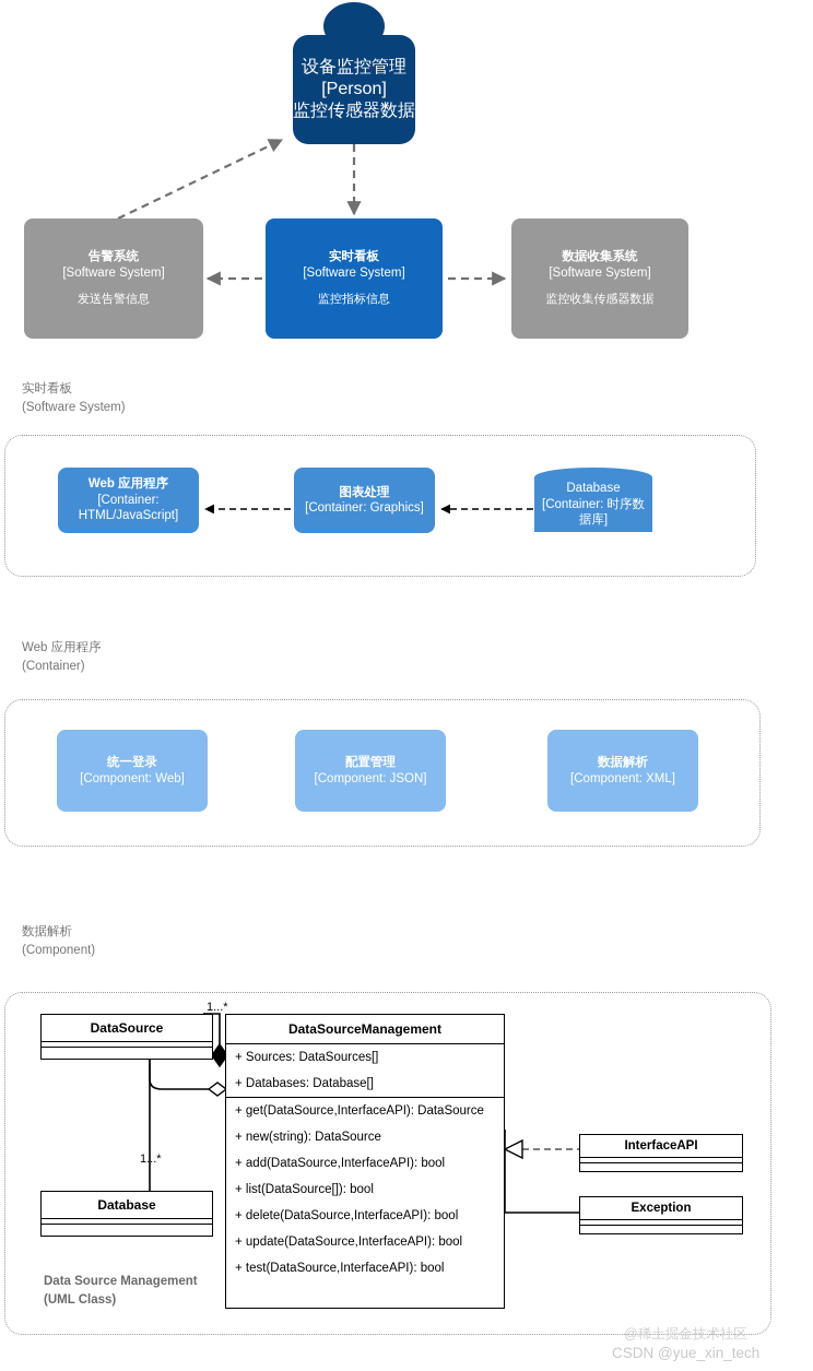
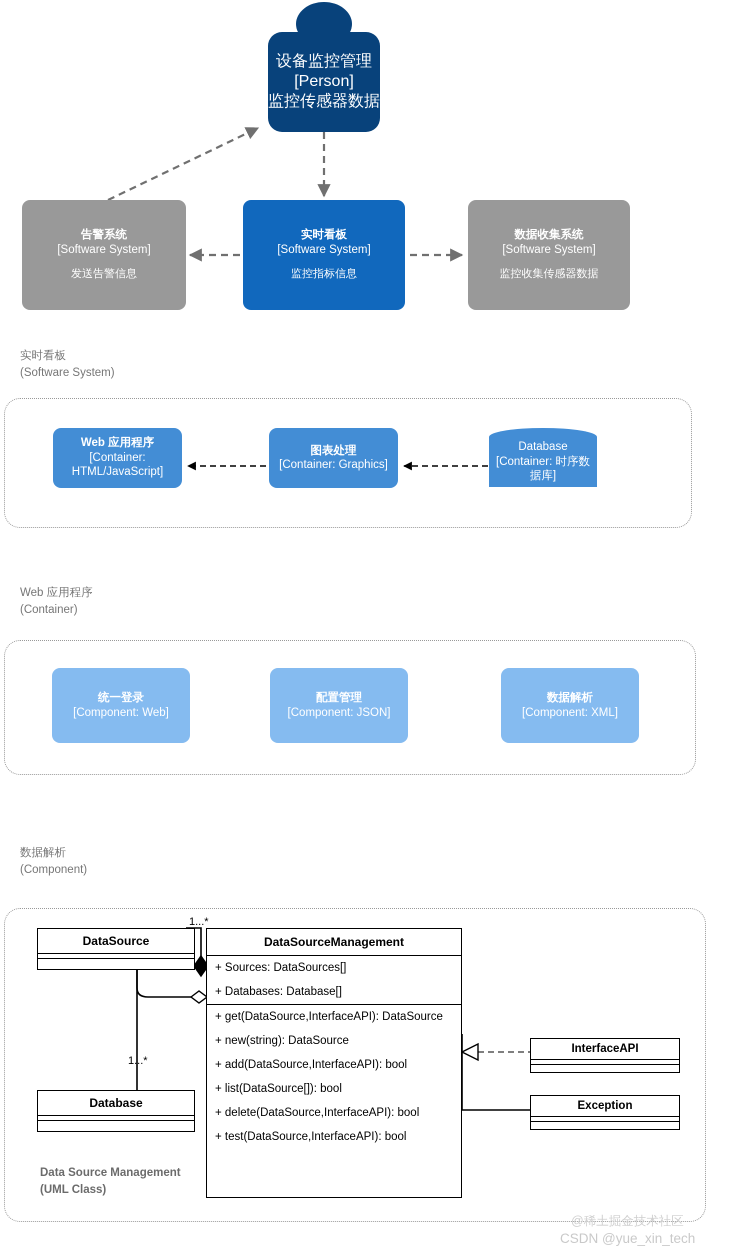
  设备监控管理
  [Person]
  监控传感器数据
  告警系统
  [Software System]
  发送告警信息
  实时看板
  [Software System]
  监控指标信息
  数据收集系统
  [Software System]
  监控收集传感器数据
  实时看板
  (Software System)
  Web 应用程序
  [Container:
  HTML/JavaScript]
  图表处理
  [Container: Graphics]
  Database
  [Container: 时序数
  据库]
  Web 应用程序
  (Container)
  统一登录
  [Component: Web]
  配置管理
  [Component: JSON]
  数据解析
  [Component: XML]
  数据解析
  (Component)
  DataSource
  Database
  DataSourceManagement
  + Sources: DataSources[]
  + Databases: Database[]
  + get(DataSource,InterfaceAPI): DataSource
  + new(string): DataSource
  + add(DataSource,InterfaceAPI): bool
  + list(DataSource[]): bool
  + delete(DataSource,InterfaceAPI): bool
- + update(DataSource,InterfaceAPI): bool
  + test(DataSource,InterfaceAPI): bool
  InterfaceAPI
  Exception
  1...*
  1...*
  Data Source Management
  (UML Class)
  @稀土掘金技术社区
  CSDN @yue_xin_tech
